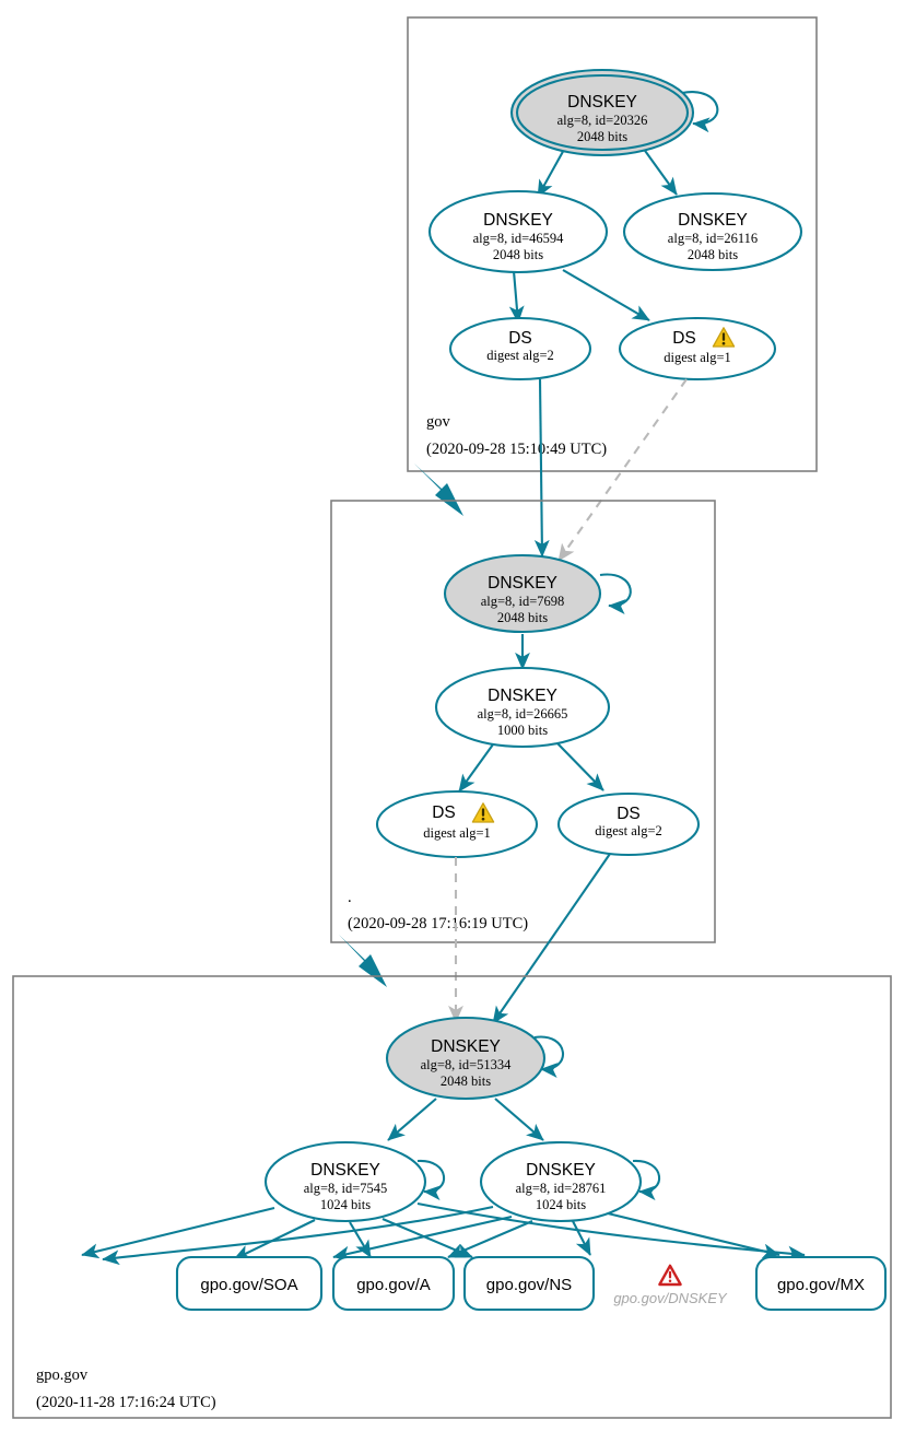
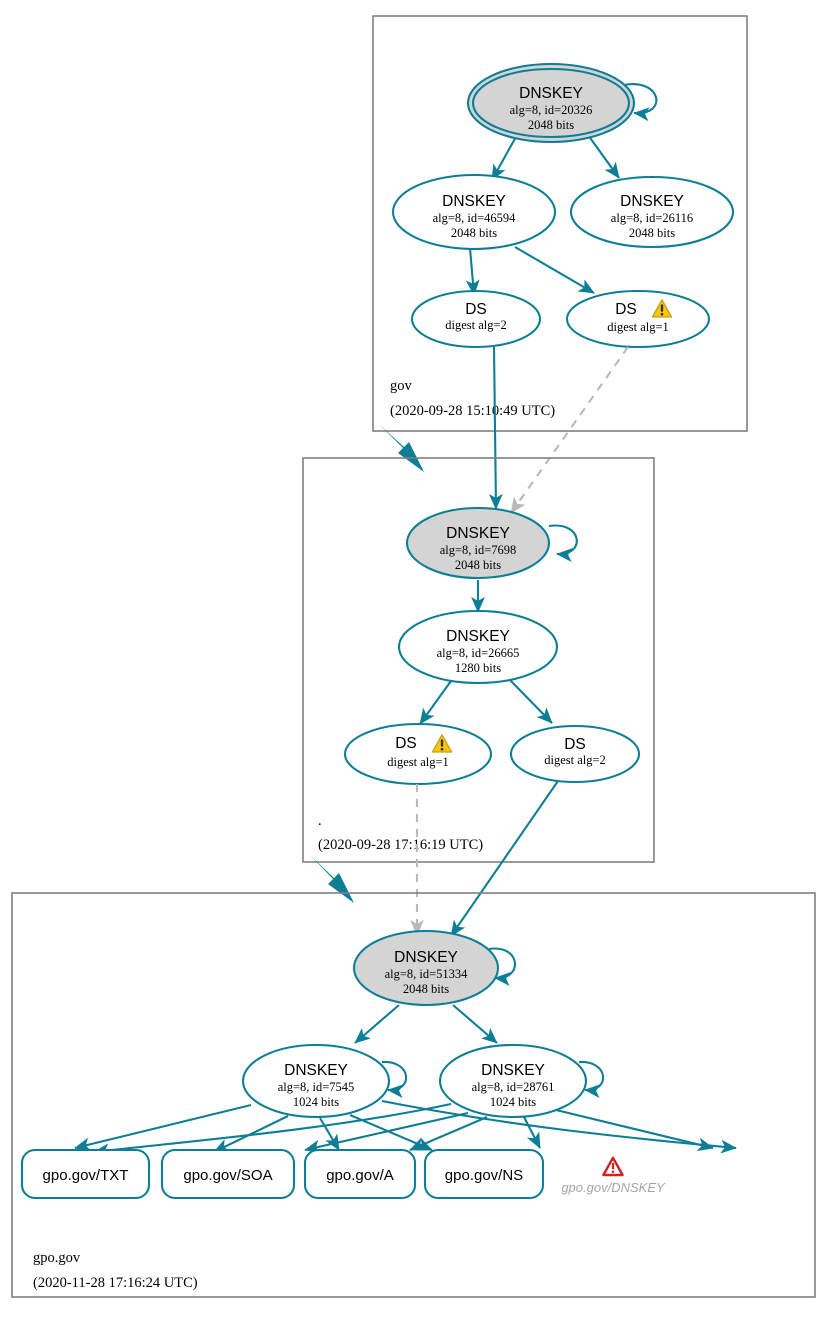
  DNSKEY
  alg=8, id=20326
  2048 bits
  DNSKEY
  alg=8, id=46594
  2048 bits
  DNSKEY
  alg=8, id=26116
  2048 bits
  DS
  digest alg=2
  DS
  digest alg=1
  gov
  (2020-09-28 15:1:49 UTC)
  DNSKEY
  alg=8, id=7698
  2048 bits
  DNSKEY
  alg=8, id=26665
- 1000 bits
+ 1280 bits
  DS
  digest alg=1
  DS
  digest alg=2
  .
  (2020-09-28 17:6:19 UTC)
  DNSKEY
  alg=8, id=51334
  2048 bits
  DNSKEY
  alg=8, id=7545
  1024 bits
  DNSKEY
  alg=8, id=28761
  1024 bits
+ gpo.gov/TXT
  gpo.gov/SOA
  gpo.gov/A
  gpo.gov/NS
- gpo.gov/MX
  gpo.gov/DNSKEY
  gpo.gov
  (2020-11-28 17:16:24 UTC)
